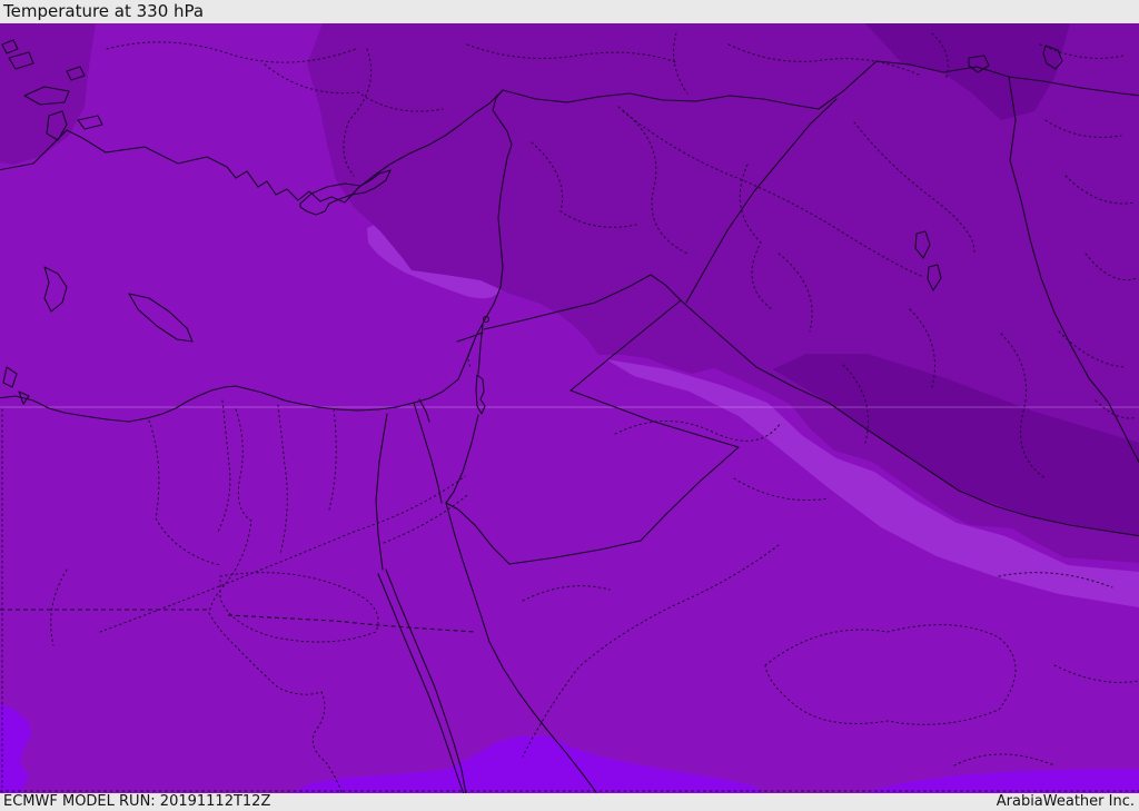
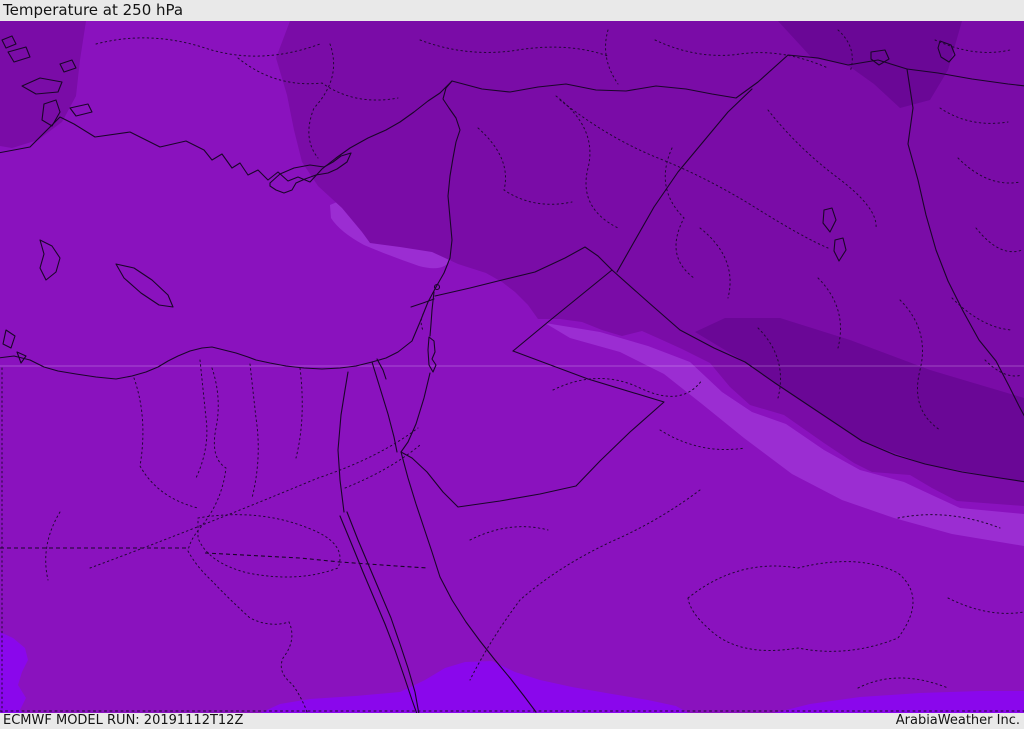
- Temperature at 330 hPa
+ Temperature at 250 hPa
  ECMWF MODEL RUN: 20191112T12Z
  ArabiaWeather Inc.
